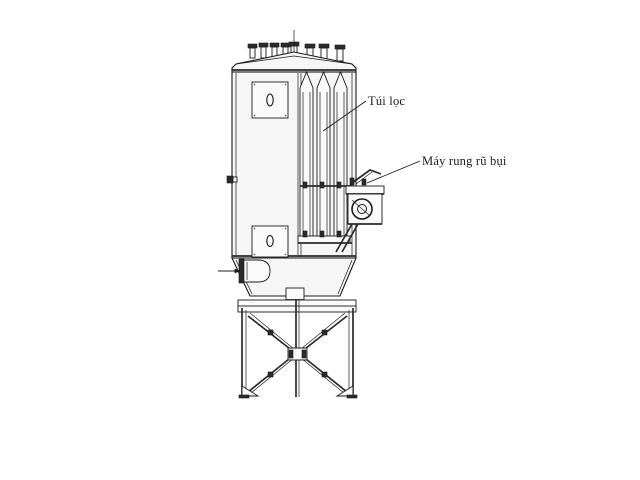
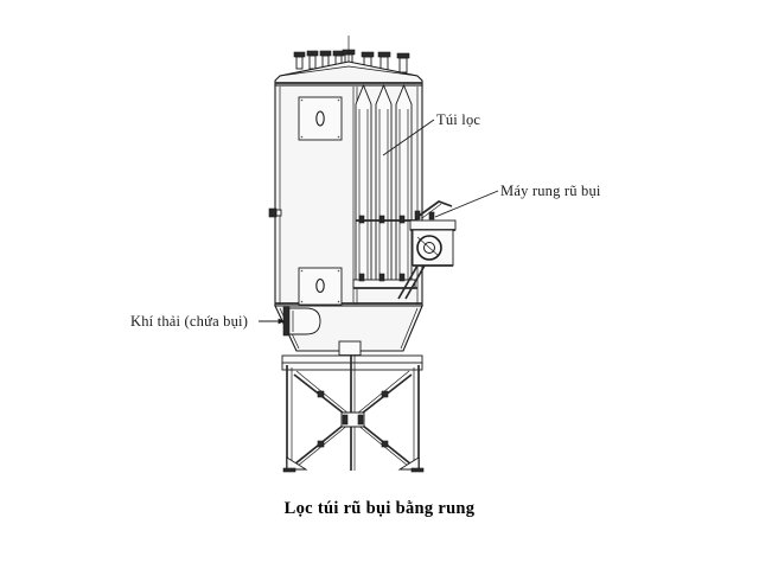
  Túi lọc
  Máy rung rũ bụi
+ Khí thải (chứa bụi)
+ Lọc túi rũ bụi bằng rung
